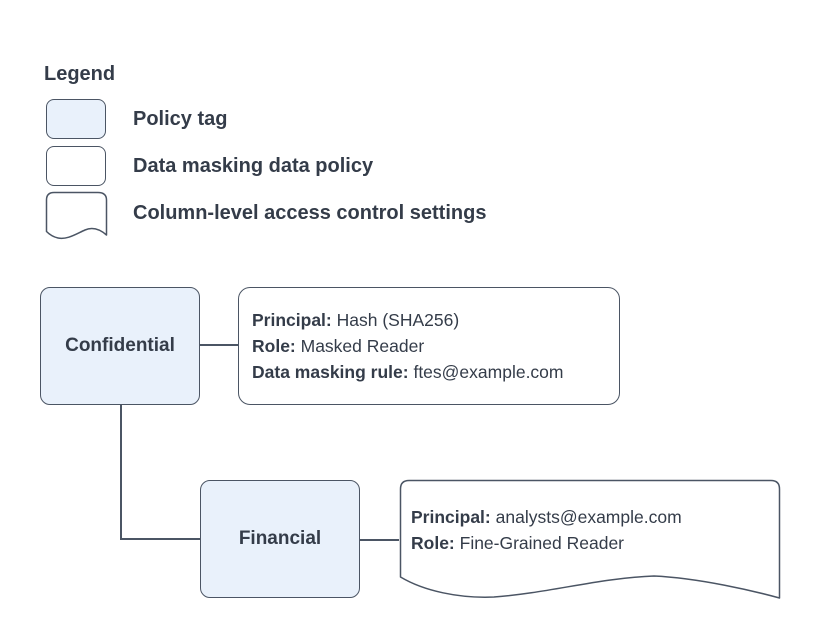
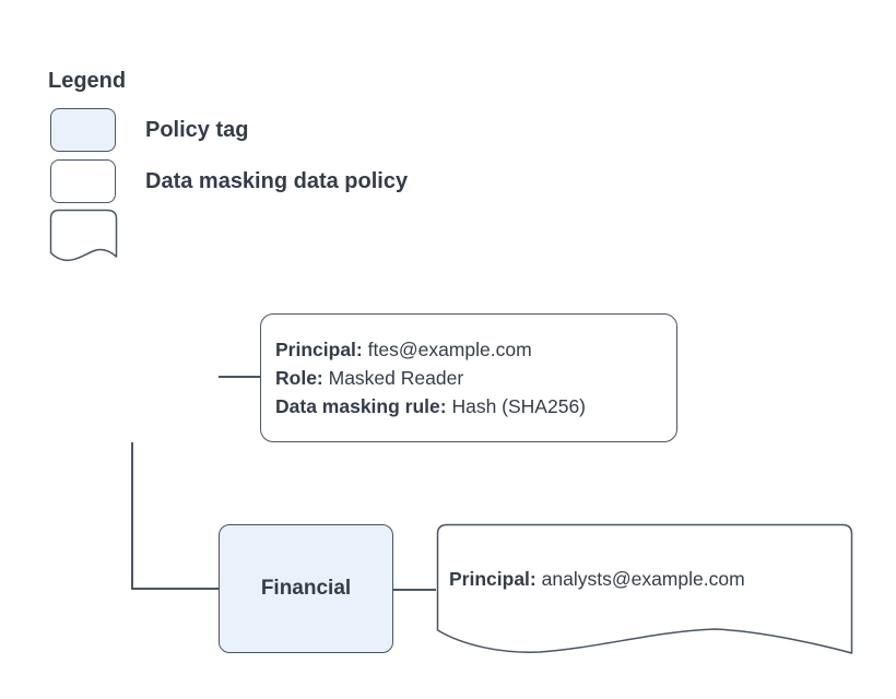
  Legend
  Policy tag
  Data masking data policy
- Column-level access control settings
- Confidential
- Principal: Hash (SHA256)
+ Principal: ftes@example.com
  Role: Masked Reader
- Data masking rule: ftes@example.com
+ Data masking rule: Hash (SHA256)
  Financial
  Principal: analysts@example.com
- Role: Fine-Grained Reader
